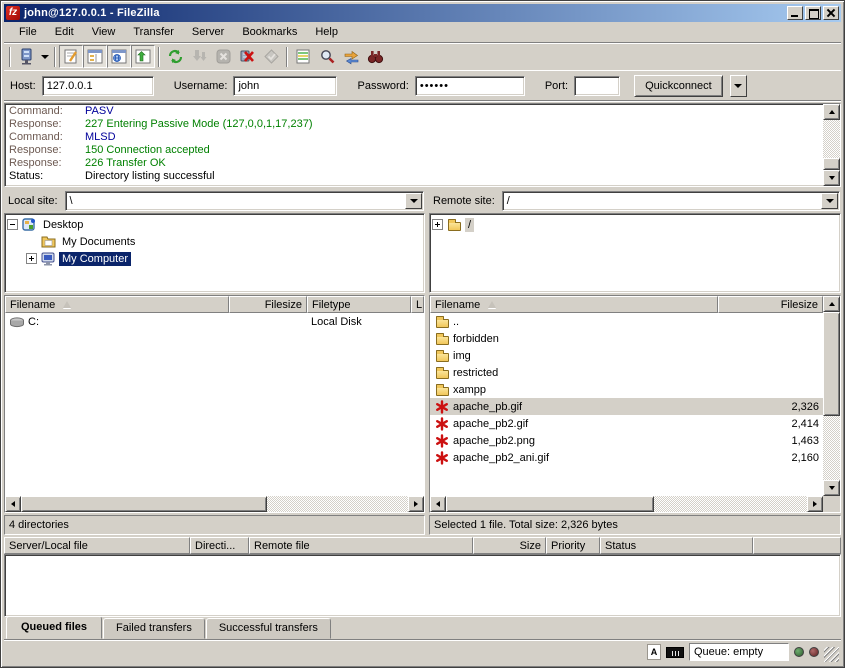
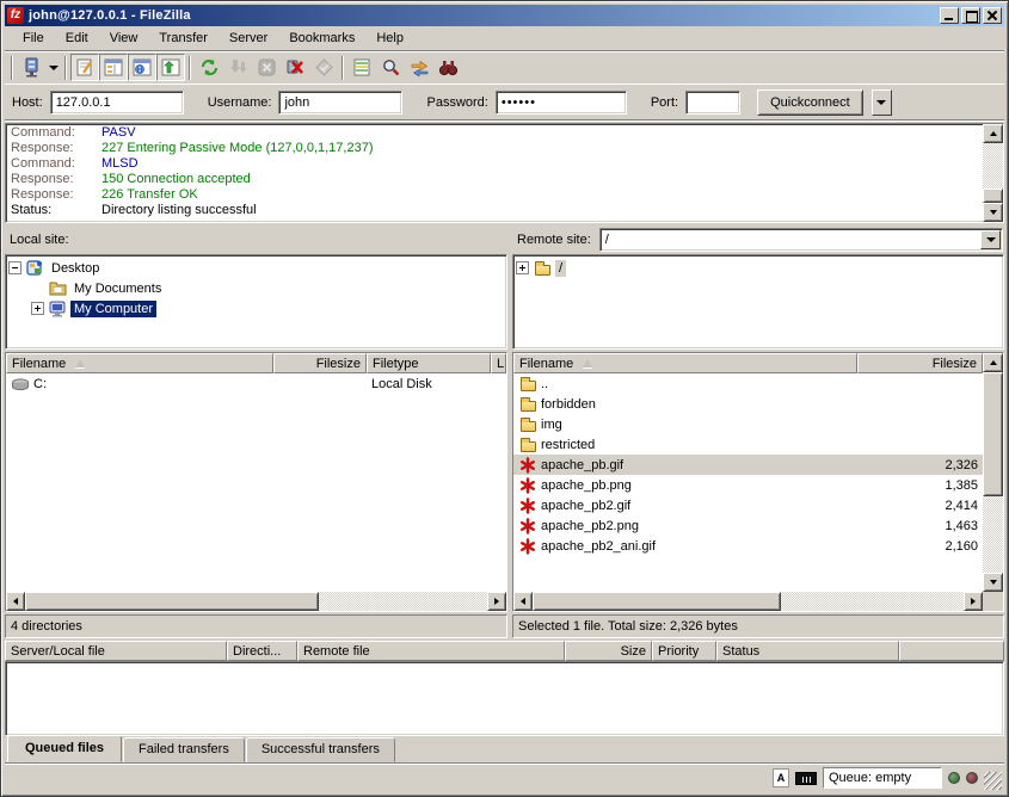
  fz
  john@127.0.0.1 - FileZilla
  File
  Edit
  View
  Transfer
  Server
  Bookmarks
  Help
  Host:
  127.0.0.1
  Username:
  john
  Password:
  ••••••
  Port:
  Quickconnect
  Command:
  PASV
  Response:
  227 Entering Passive Mode (127,0,0,1,17,237)
  Command:
  MLSD
  Response:
  150 Connection accepted
  Response:
  226 Transfer OK
  Status:
  Directory listing successful
  Local site:
- \
  Desktop
  My Documents
  My Computer
  Filename
  Filesize
  Filetype
  L
  C:
  Local Disk
  4 directories
  Remote site:
  /
  /
  Filename
  Filesize
  ..
  forbidden
  img
  restricted
- xampp
  apache_pb.gif
  2,326
+ apache_pb.png
+ 1,385
  apache_pb2.gif
  2,414
  apache_pb2.png
  1,463
  apache_pb2_ani.gif
  2,160
  Selected 1 file. Total size: 2,326 bytes
  Server/Local file
  Directi...
  Remote file
  Size
  Priority
  Status
  Queued files
  Failed transfers
  Successful transfers
  A
  Queue: empty
